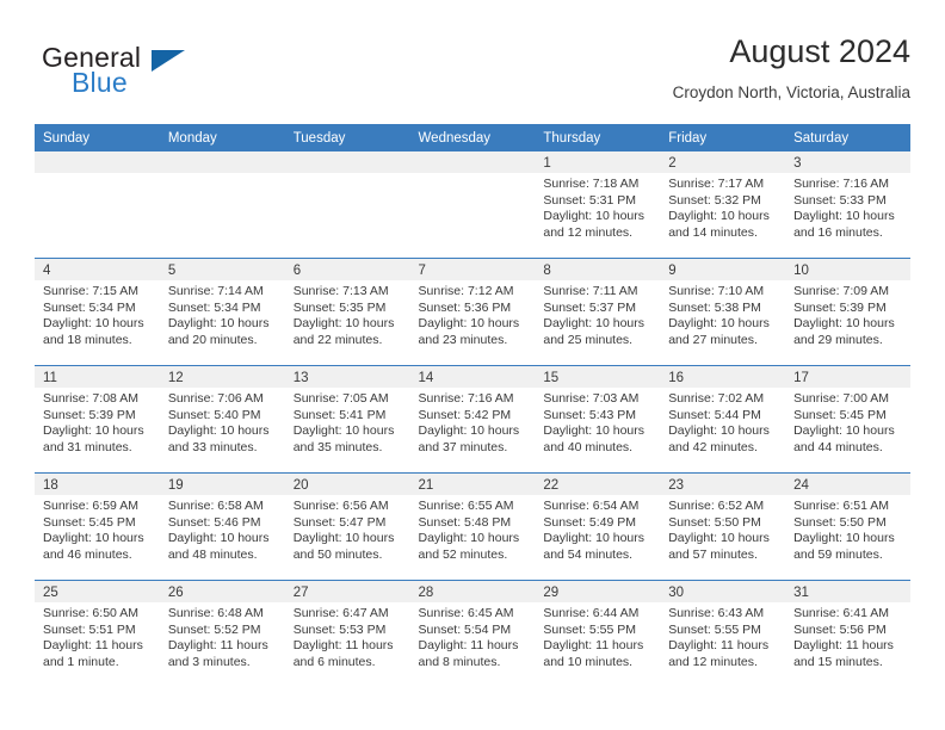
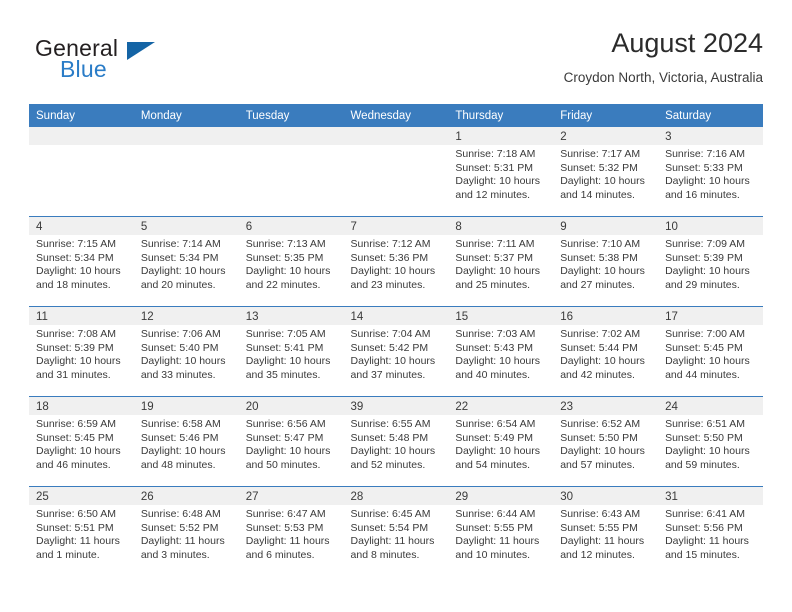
  General
  Blue
  August 2024
  Croydon North, Victoria, Australia
  Sunday	Monday	Tuesday	Wednesday	Thursday	Friday	Saturday
  				1Sunrise: 7:18 AMSunset: 5:31 PMDaylight: 10 hoursand 12 minutes.	2Sunrise: 7:17 AMSunset: 5:32 PMDaylight: 10 hoursand 14 minutes.	3Sunrise: 7:16 AMSunset: 5:33 PMDaylight: 10 hoursand 16 minutes.
  4Sunrise: 7:15 AMSunset: 5:34 PMDaylight: 10 hoursand 18 minutes.	5Sunrise: 7:14 AMSunset: 5:34 PMDaylight: 10 hoursand 20 minutes.	6Sunrise: 7:13 AMSunset: 5:35 PMDaylight: 10 hoursand 22 minutes.	7Sunrise: 7:12 AMSunset: 5:36 PMDaylight: 10 hoursand 23 minutes.	8Sunrise: 7:11 AMSunset: 5:37 PMDaylight: 10 hoursand 25 minutes.	9Sunrise: 7:10 AMSunset: 5:38 PMDaylight: 10 hoursand 27 minutes.	10Sunrise: 7:09 AMSunset: 5:39 PMDaylight: 10 hoursand 29 minutes.
- 11Sunrise: 7:08 AMSunset: 5:39 PMDaylight: 10 hoursand 31 minutes.	12Sunrise: 7:06 AMSunset: 5:40 PMDaylight: 10 hoursand 33 minutes.	13Sunrise: 7:05 AMSunset: 5:41 PMDaylight: 10 hoursand 35 minutes.	14Sunrise: 7:16 AMSunset: 5:42 PMDaylight: 10 hoursand 37 minutes.	15Sunrise: 7:03 AMSunset: 5:43 PMDaylight: 10 hoursand 40 minutes.	16Sunrise: 7:02 AMSunset: 5:44 PMDaylight: 10 hoursand 42 minutes.	17Sunrise: 7:00 AMSunset: 5:45 PMDaylight: 10 hoursand 44 minutes.
+ 11Sunrise: 7:08 AMSunset: 5:39 PMDaylight: 10 hoursand 31 minutes.	12Sunrise: 7:06 AMSunset: 5:40 PMDaylight: 10 hoursand 33 minutes.	13Sunrise: 7:05 AMSunset: 5:41 PMDaylight: 10 hoursand 35 minutes.	14Sunrise: 7:04 AMSunset: 5:42 PMDaylight: 10 hoursand 37 minutes.	15Sunrise: 7:03 AMSunset: 5:43 PMDaylight: 10 hoursand 40 minutes.	16Sunrise: 7:02 AMSunset: 5:44 PMDaylight: 10 hoursand 42 minutes.	17Sunrise: 7:00 AMSunset: 5:45 PMDaylight: 10 hoursand 44 minutes.
- 18Sunrise: 6:59 AMSunset: 5:45 PMDaylight: 10 hoursand 46 minutes.	19Sunrise: 6:58 AMSunset: 5:46 PMDaylight: 10 hoursand 48 minutes.	20Sunrise: 6:56 AMSunset: 5:47 PMDaylight: 10 hoursand 50 minutes.	21Sunrise: 6:55 AMSunset: 5:48 PMDaylight: 10 hoursand 52 minutes.	22Sunrise: 6:54 AMSunset: 5:49 PMDaylight: 10 hoursand 54 minutes.	23Sunrise: 6:52 AMSunset: 5:50 PMDaylight: 10 hoursand 57 minutes.	24Sunrise: 6:51 AMSunset: 5:50 PMDaylight: 10 hoursand 59 minutes.
+ 18Sunrise: 6:59 AMSunset: 5:45 PMDaylight: 10 hoursand 46 minutes.	19Sunrise: 6:58 AMSunset: 5:46 PMDaylight: 10 hoursand 48 minutes.	20Sunrise: 6:56 AMSunset: 5:47 PMDaylight: 10 hoursand 50 minutes.	39Sunrise: 6:55 AMSunset: 5:48 PMDaylight: 10 hoursand 52 minutes.	22Sunrise: 6:54 AMSunset: 5:49 PMDaylight: 10 hoursand 54 minutes.	23Sunrise: 6:52 AMSunset: 5:50 PMDaylight: 10 hoursand 57 minutes.	24Sunrise: 6:51 AMSunset: 5:50 PMDaylight: 10 hoursand 59 minutes.
  25Sunrise: 6:50 AMSunset: 5:51 PMDaylight: 11 hoursand 1 minute.	26Sunrise: 6:48 AMSunset: 5:52 PMDaylight: 11 hoursand 3 minutes.	27Sunrise: 6:47 AMSunset: 5:53 PMDaylight: 11 hoursand 6 minutes.	28Sunrise: 6:45 AMSunset: 5:54 PMDaylight: 11 hoursand 8 minutes.	29Sunrise: 6:44 AMSunset: 5:55 PMDaylight: 11 hoursand 10 minutes.	30Sunrise: 6:43 AMSunset: 5:55 PMDaylight: 11 hoursand 12 minutes.	31Sunrise: 6:41 AMSunset: 5:56 PMDaylight: 11 hoursand 15 minutes.
